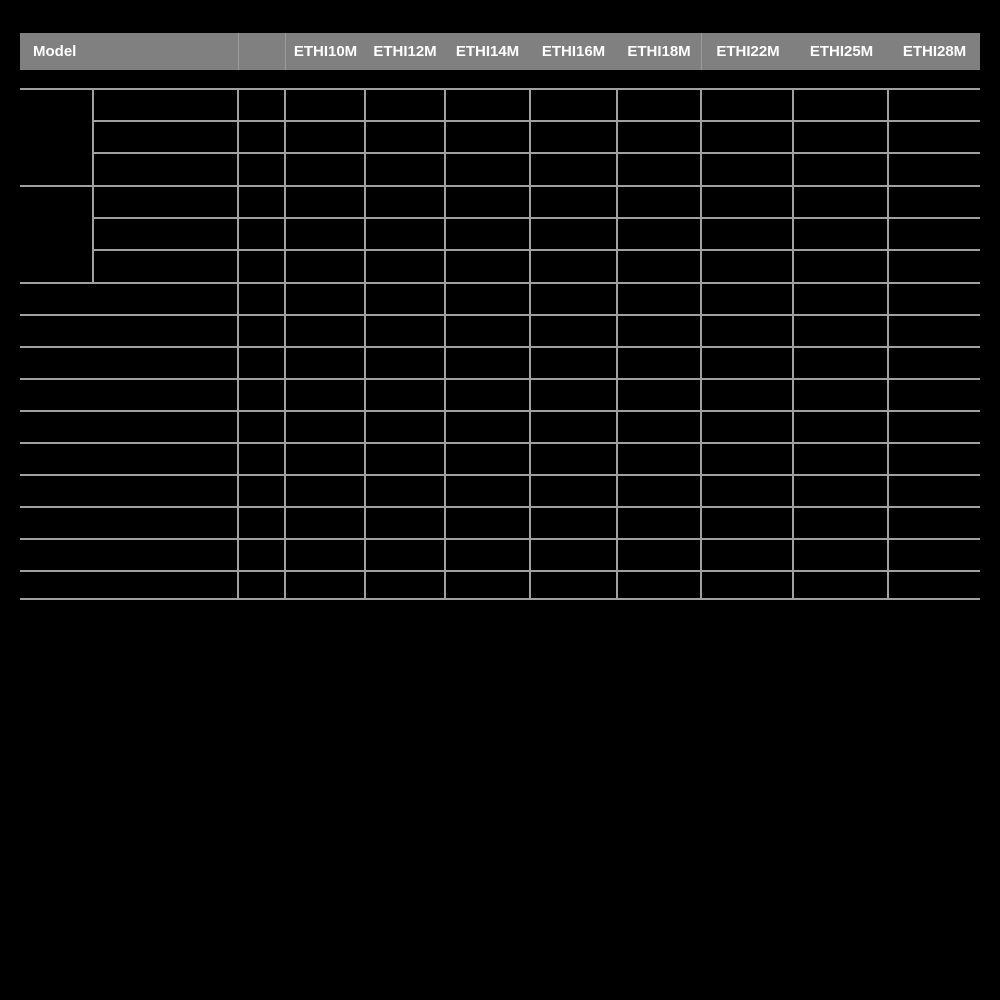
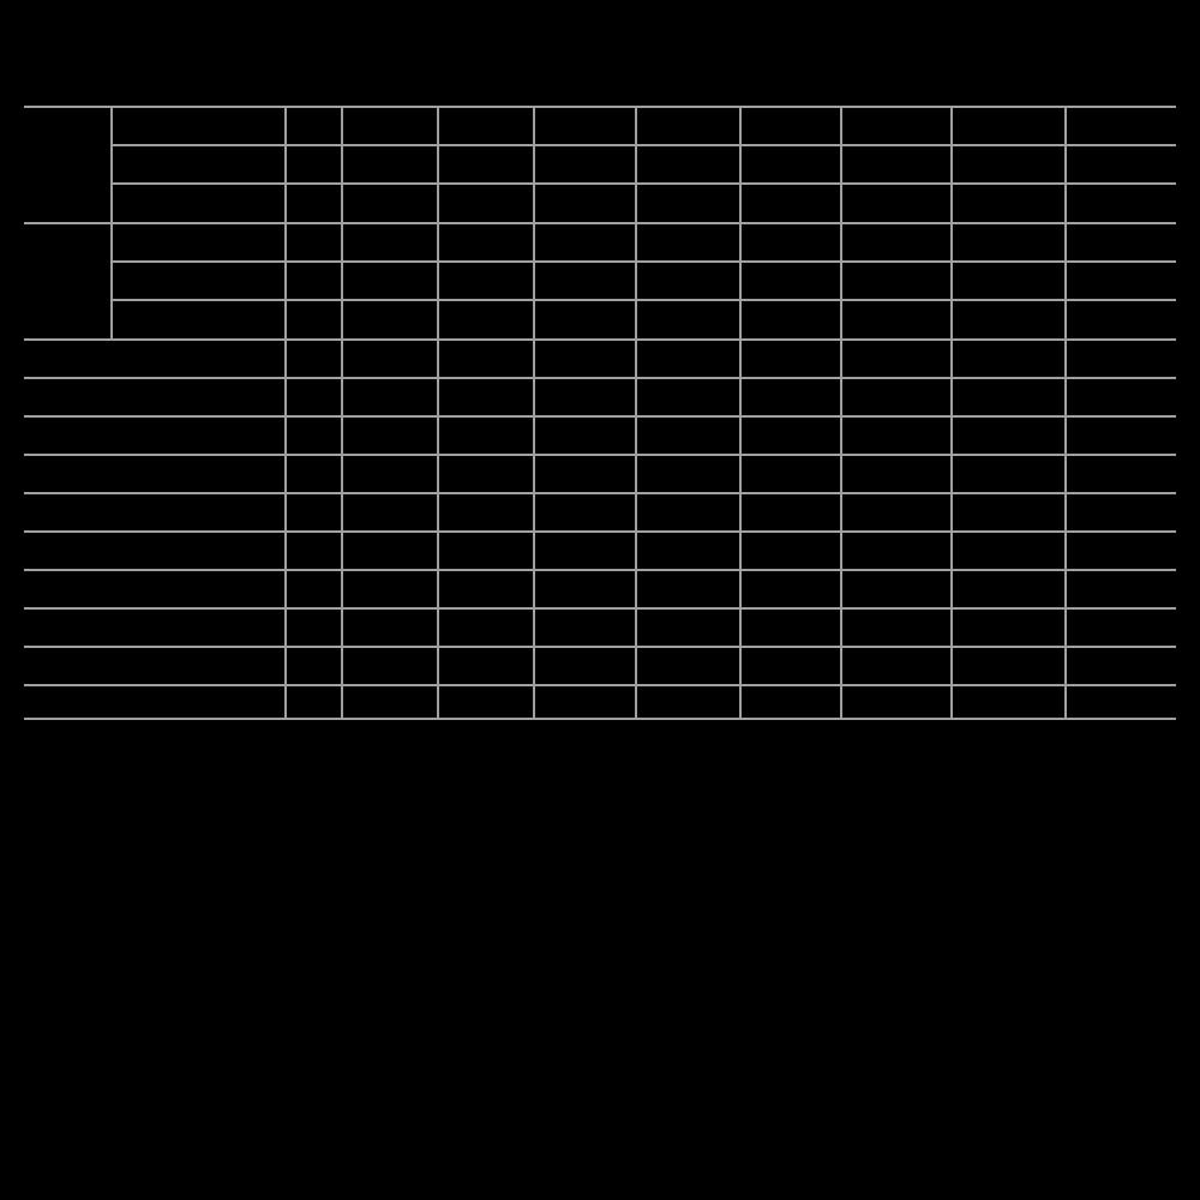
- Model
- ETHI10M
- ETHI12M
- ETHI14M
- ETHI16M
- ETHI18M
- ETHI22M
- ETHI25M
- ETHI28M
